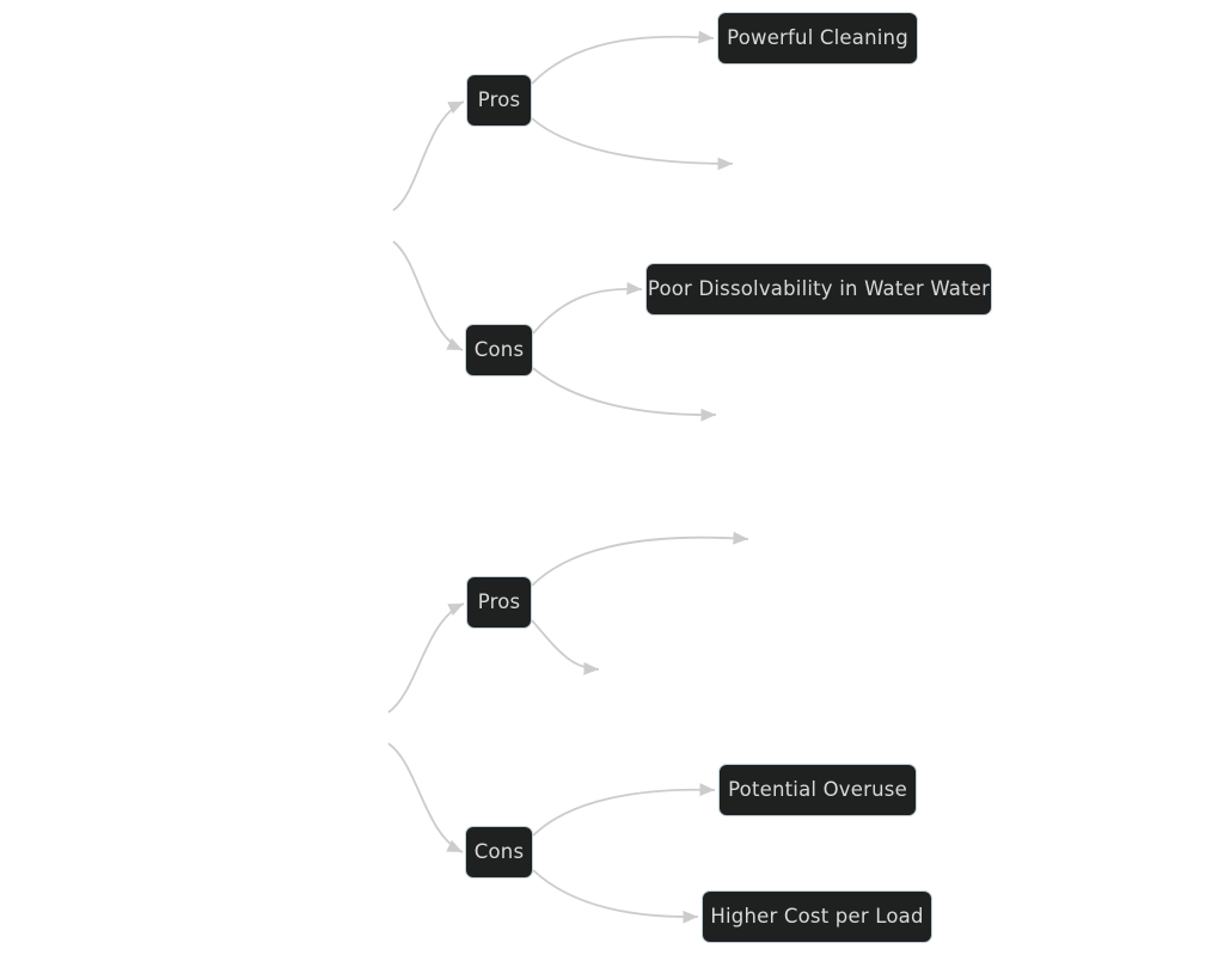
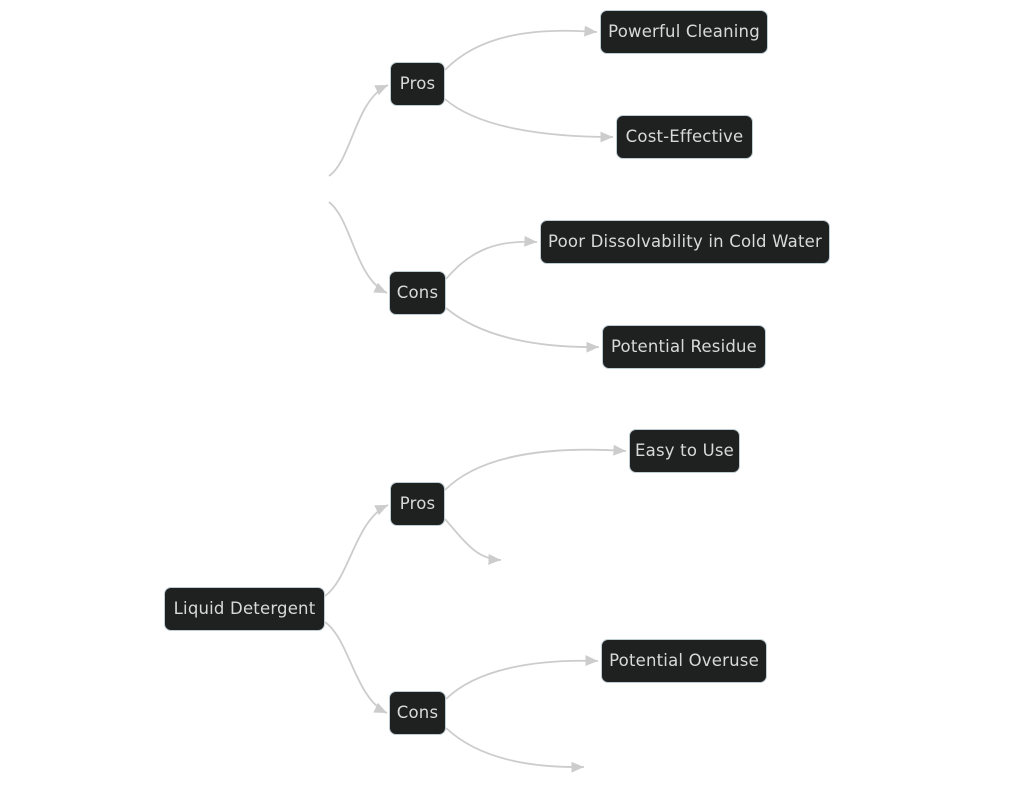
  Pros
  Powerful Cleaning
+ Cost-Effective
  Cons
- Poor Dissolvability in Water Water
+ Poor Dissolvability in Cold Water
+ Potential Residue
+ Liquid Detergent
  Pros
+ Easy to Use
  Cons
  Potential Overuse
- Higher Cost per Load
